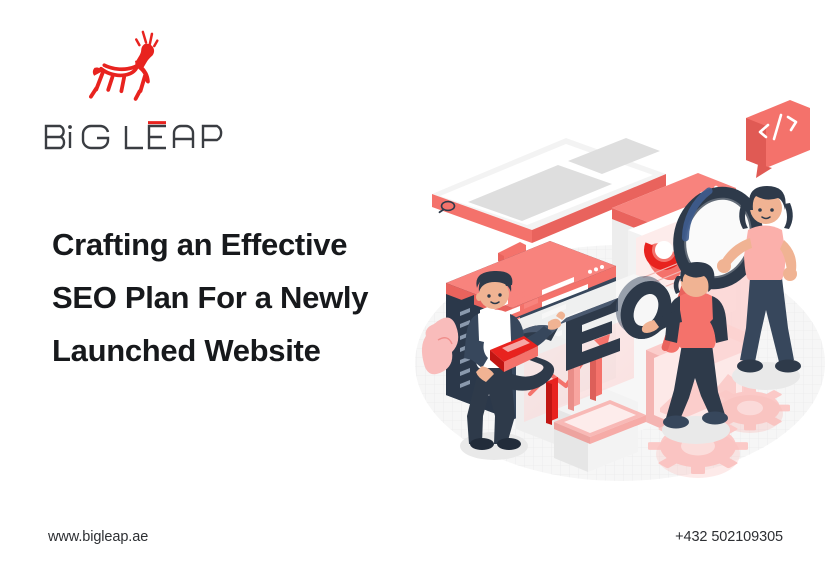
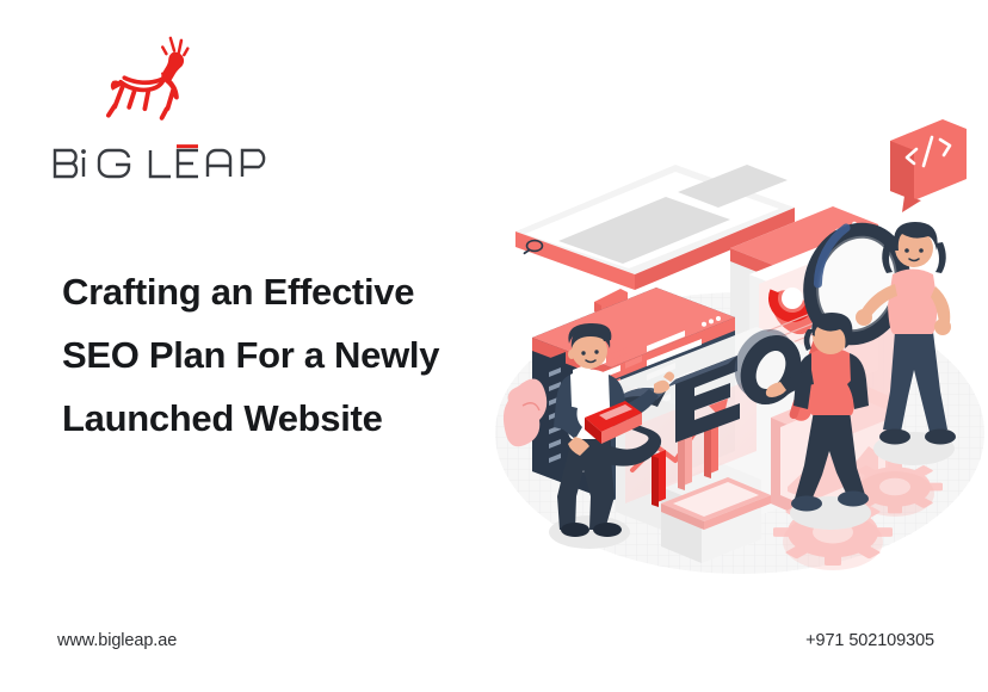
  Crafting an Effective
  SEO Plan For a Newly
  Launched Website
  www.bigleap.ae
- +432 502109305
+ +971 502109305
